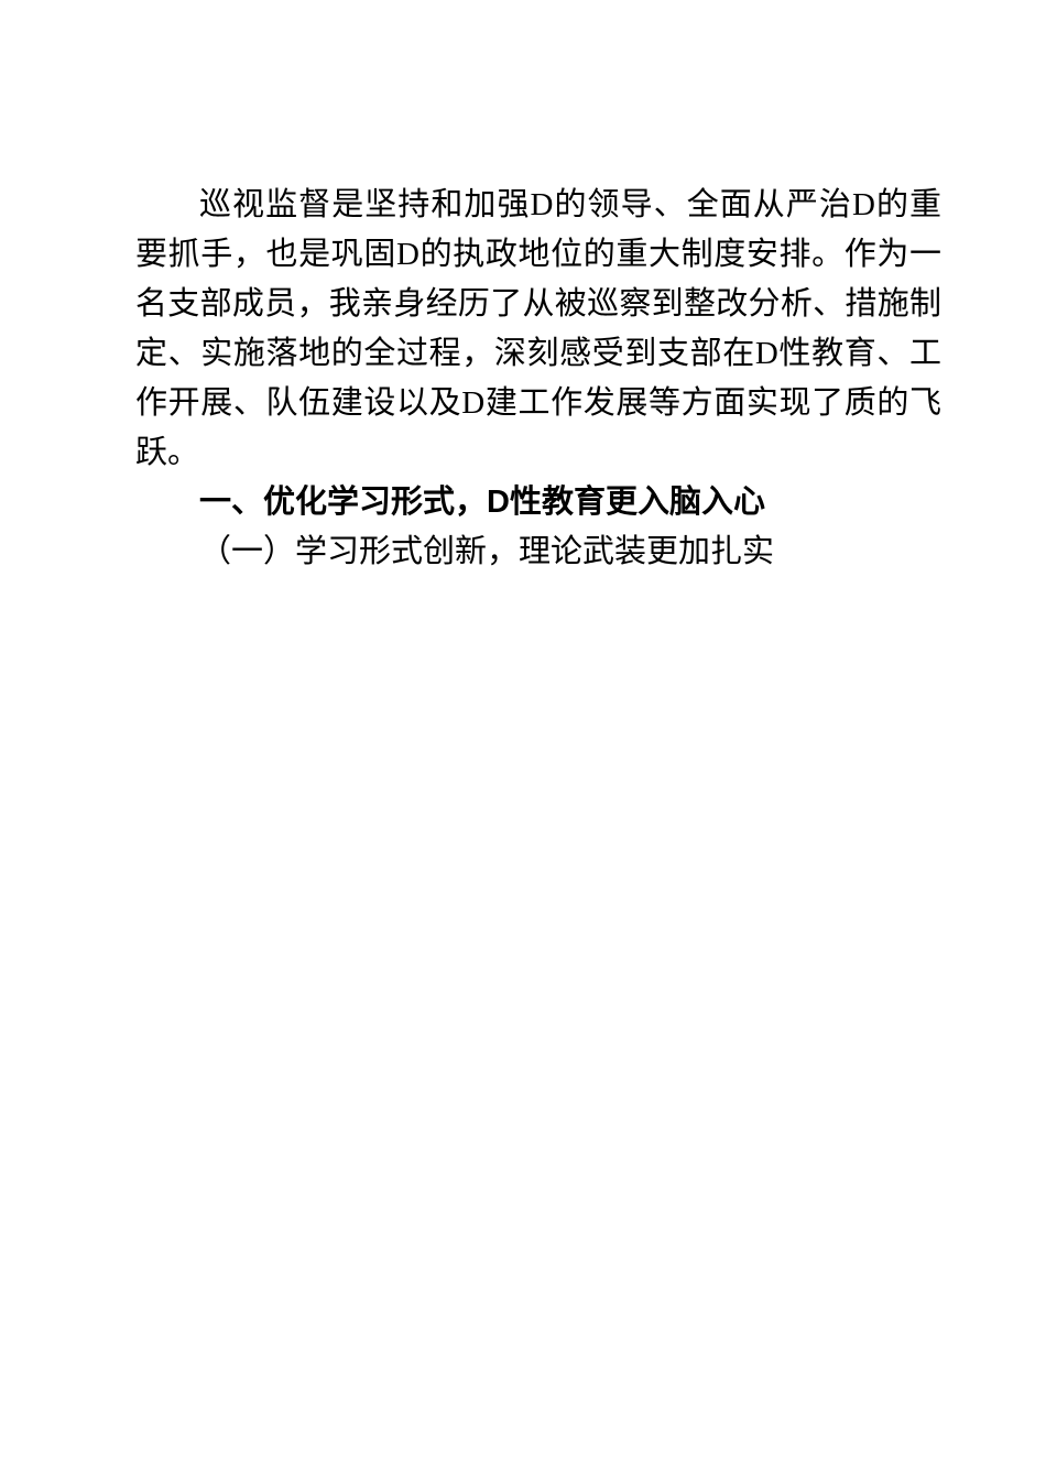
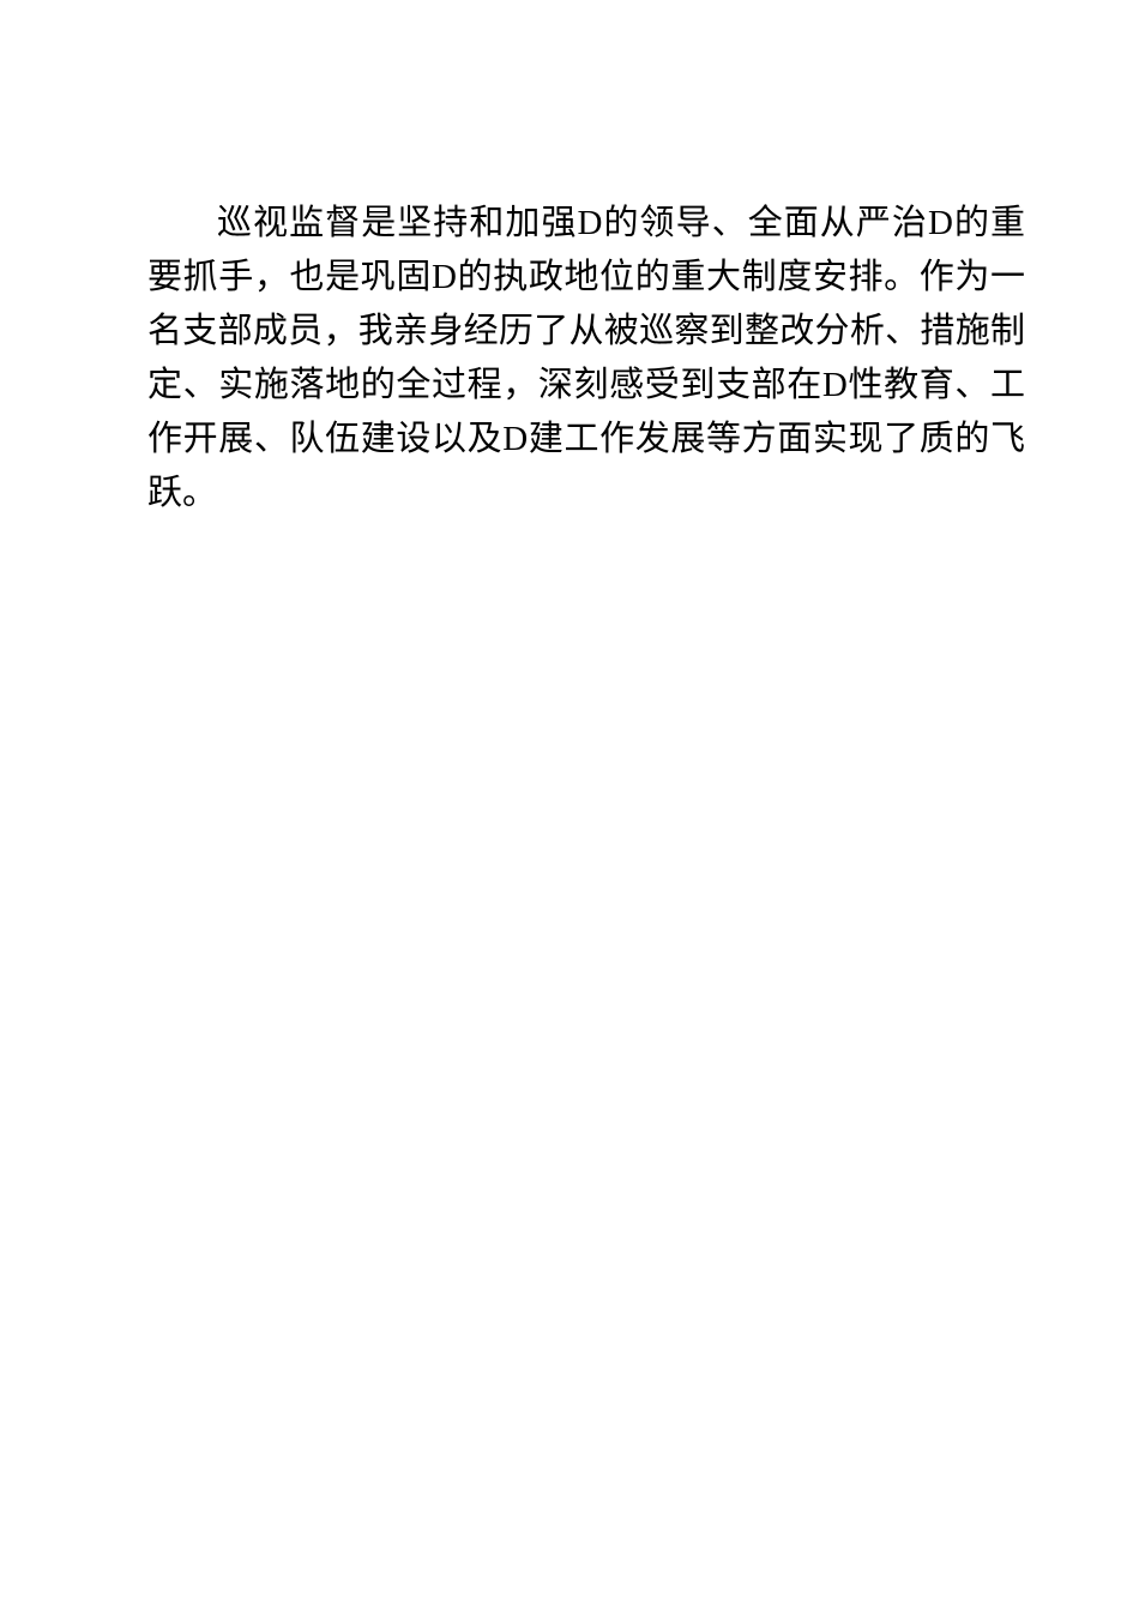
  巡视监督是坚持和加强D的领导、全面从严治D的重要抓手，也是巩固D的执政地位的重大制度安排。作为一名支部成员，我亲身经历了从被巡察到整改分析、措施制定、实施落地的全过程，深刻感受到支部在D性教育、工作开展、队伍建设以及D建工作发展等方面实现了质的飞跃。
- 一、优化学习形式，D性教育更入脑入心
- （一）学习形式创新，理论武装更加扎实
